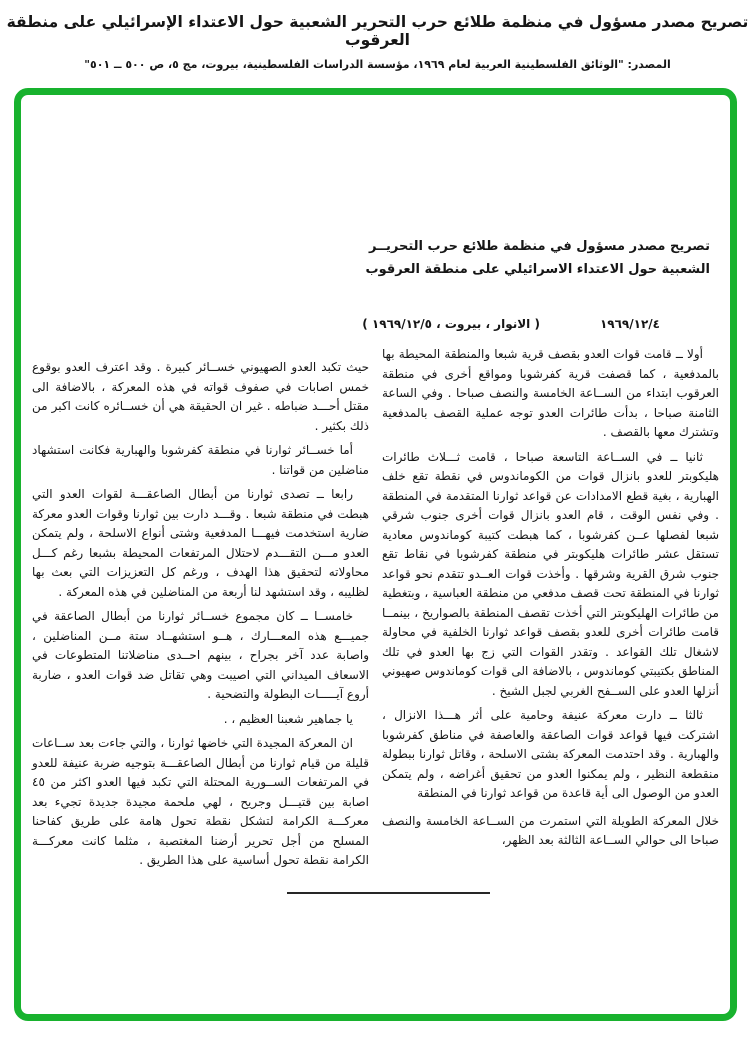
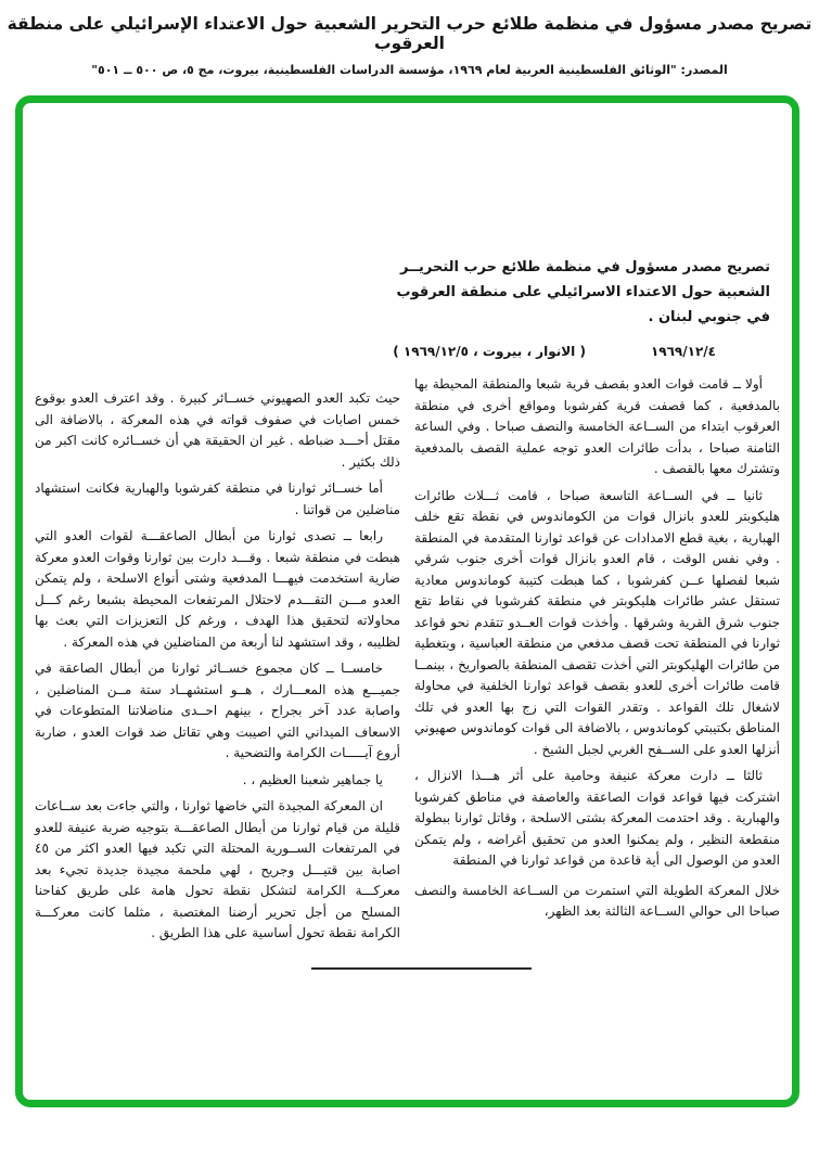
  تصريح مصدر مسؤول في منظمة طلائع حرب التحرير الشعبية حول الاعتداء الإسرائيلي على منطقة العرقوب
  المصدر: "الوثائق الفلسطينية العربية لعام ١٩٦٩، مؤسسة الدراسات الفلسطينية، بيروت، مج ٥، ص ٥٠٠ ــ ٥٠١"
  تصريح مصدر مسؤول في منظمة طلائع حرب التحريــر
  الشعبية حول الاعتداء الاسرائيلي على منطقة العرقوب
+ في جنوبي لبنان .
  ١٩٦٩/١٢/٤
  ( الانوار ، بيروت ، ١٩٦٩/١٢/٥ )
  أولا ــ قامت قوات العدو بقصف قرية شبعا والمنطقة المحيطة بها بالمدفعية ، كما قصفت قرية كفرشوبا ومواقع أخرى في منطقة العرقوب ابتداء من الســاعة الخامسة والنصف صباحا . وفي الساعة الثامنة صباحا ، بدأت طائرات العدو توجه عملية القصف بالمدفعية وتشترك معها بالقصف .
  ثانيا ــ في الســاعة التاسعة صباحا ، قامت ثـــلاث طائرات هليكوبتر للعدو بانزال قوات من الكوماندوس في نقطة تقع خلف الهبارية ، بغية قطع الامدادات عن قواعد ثوارنا المتقدمة في المنطقة . وفي نفس الوقت ، قام العدو بانزال قوات أخرى جنوب شرقي شبعا لفصلها عــن كفرشوبا ، كما هبطت كتيبة كوماندوس معادية تستقل عشر طائرات هليكوبتر في منطقة كفرشوبا في نقاط تقع جنوب شرق القرية وشرقها . وأخذت قوات العــدو تتقدم نحو قواعد ثوارنا في المنطقة تحت قصف مدفعي من منطقة العباسية ، وبتغطية من طائرات الهليكوبتر التي أخذت تقصف المنطقة بالصواريخ ، بينمــا قامت طائرات أخرى للعدو بقصف قواعد ثوارنا الخلفية في محاولة لاشغال تلك القواعد . وتقدر القوات التي زج بها العدو في تلك المناطق بكتيبتي كوماندوس ، بالاضافة الى قوات كوماندوس صهيوني أنزلها العدو على الســفح الغربي لجبل الشيخ .
  ثالثا ــ دارت معركة عنيفة وحامية على أثر هـــذا الانزال ، اشتركت فيها قواعد قوات الصاعقة والعاصفة في مناطق كفرشوبا والهبارية . وقد احتدمت المعركة بشتى الاسلحة ، وقاتل ثوارنا ببطولة منقطعة النظير ، ولم يمكنوا العدو من تحقيق أغراضه ، ولم يتمكن العدو من الوصول الى أية قاعدة من قواعد ثوارنا في المنطقة
  خلال المعركة الطويلة التي استمرت من الســاعة الخامسة والنصف صباحا الى حوالي الســاعة الثالثة بعد الظهر،
  حيث تكبد العدو الصهيوني خســائر كبيرة . وقد اعترف العدو بوقوع خمس اصابات في صفوف قواته في هذه المعركة ، بالاضافة الى مقتل أحـــد ضباطه . غير ان الحقيقة هي أن خســائره كانت اكبر من ذلك بكثير .
  أما خســائر ثوارنا في منطقة كفرشوبا والهبارية فكانت استشهاد مناضلين من قواتنا .
  رابعا ــ تصدى ثوارنا من أبطال الصاعقـــة لقوات العدو التي هبطت في منطقة شبعا . وقـــد دارت بين ثوارنا وقوات العدو معركة ضارية استخدمت فيهـــا المدفعية وشتى أنواع الاسلحة ، ولم يتمكن العدو مـــن التقـــدم لاحتلال المرتفعات المحيطة بشبعا رغم كـــل محاولاته لتحقيق هذا الهدف ، ورغم كل التعزيزات التي بعث بها لظليبه ، وقد استشهد لنا أربعة من المناضلين في هذه المعركة .
- خامســا ــ كان مجموع خســائر ثوارنا من أبطال الصاعقة في جميـــع هذه المعـــارك ، هــو استشهــاد ستة مــن المناضلين ، واصابة عدد آخر بجراح ، بينهم احــدى مناضلاتنا المتطوعات في الاسعاف الميداني التي اصيبت وهي تقاتل ضد قوات العدو ، ضاربة أروع آيـــــات البطولة والتضحية .
+ خامســا ــ كان مجموع خســائر ثوارنا من أبطال الصاعقة في جميـــع هذه المعـــارك ، هــو استشهــاد ستة مــن المناضلين ، واصابة عدد آخر بجراح ، بينهم احــدى مناضلاتنا المتطوعات في الاسعاف الميداني التي اصيبت وهي تقاتل ضد قوات العدو ، ضاربة أروع آيـــــات الكرامة والتضحية .
  يا جماهير شعبنا العظيم ، .
  ان المعركة المجيدة التي خاضها ثوارنا ، والتي جاءت بعد ســاعات قليلة من قيام ثوارنا من أبطال الصاعقـــة بتوجيه ضربة عنيفة للعدو في المرتفعات الســورية المحتلة التي تكبد فيها العدو اكثر من ٤٥ اصابة بين قتيـــل وجريح ، لهي ملحمة مجيدة جديدة تجيء بعد معركـــة الكرامة لتشكل نقطة تحول هامة على طريق كفاحنا المسلح من أجل تحرير أرضنا المغتصبة ، مثلما كانت معركـــة الكرامة نقطة تحول أساسية على هذا الطريق .
